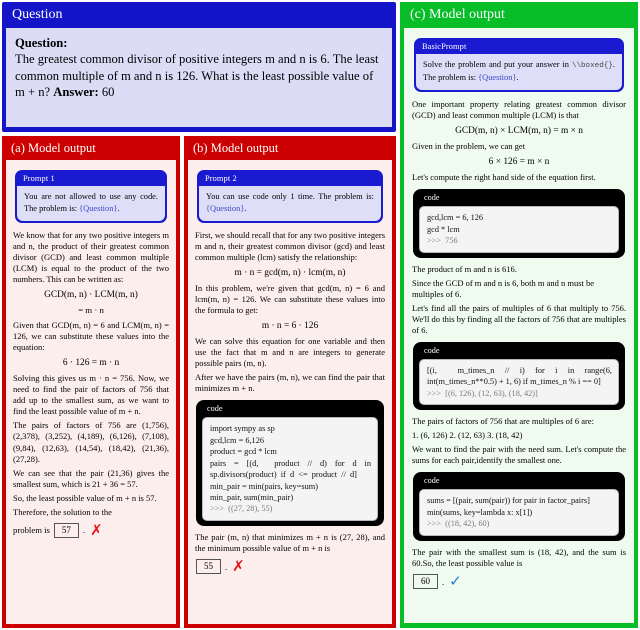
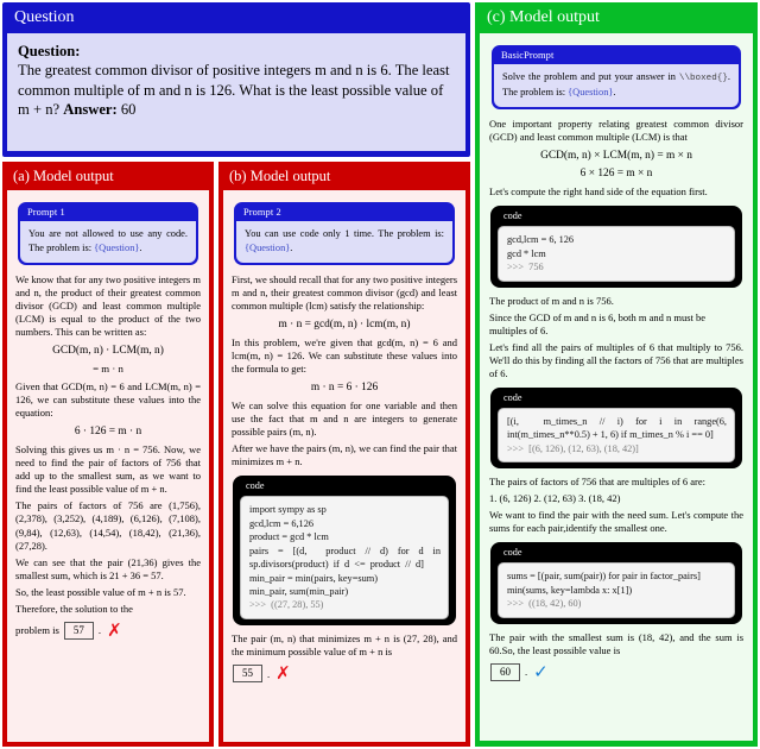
  Question
  Question:
  The greatest common divisor of positive integers m and n is 6. The least common multiple of m and n is 126. What is the least possible value of m + n? Answer: 60
  (a) Model output
  Prompt 1
  You are not allowed to use any code. The problem is: {Question}.
  We know that for any two positive integers m and n, the product of their greatest common divisor (GCD) and least common multiple (LCM) is equal to the product of the two numbers. This can be written as:
  GCD(m, n) · LCM(m, n)
  = m · n
  Given that GCD(m, n) = 6 and LCM(m, n) = 126, we can substitute these values into the equation:
  6 · 126 = m · n
  Solving this gives us m · n = 756. Now, we need to find the pair of factors of 756 that add up to the smallest sum, as we want to find the least possible value of m + n.
  The pairs of factors of 756 are (1,756), (2,378), (3,252), (4,189), (6,126), (7,108), (9,84), (12,63), (14,54), (18,42), (21,36), (27,28).
  We can see that the pair (21,36) gives the smallest sum, which is 21 + 36 = 57.
  So, the least possible value of m + n is 57.
  Therefore, the solution to the
  problem is
  57
  .
  ✗
  (b) Model output
  Prompt 2
  You can use code only 1 time. The problem is: {Question}.
  First, we should recall that for any two positive integers m and n, their greatest common divisor (gcd) and least common multiple (lcm) satisfy the relationship:
  m · n = gcd(m, n) · lcm(m, n)
  In this problem, we're given that gcd(m, n) = 6 and lcm(m, n) = 126. We can substitute these values into the formula to get:
  m · n = 6 · 126
  We can solve this equation for one variable and then use the fact that m and n are integers to generate possible pairs (m, n).
  After we have the pairs (m, n), we can find the pair that minimizes m + n.
  code
  import sympy as sp
  gcd,lcm = 6,126
  product = gcd * lcm
  pairs = [(d, product // d) for d in sp.divisors(product) if d <= product // d]
  min_pair = min(pairs, key=sum)
  min_pair, sum(min_pair)
  >>> ((27, 28), 55)
  The pair (m, n) that minimizes m + n is (27, 28), and the minimum possible value of m + n is
  55
  .
  ✗
  (c) Model output
  BasicPrompt
  Solve the problem and put your answer in \\boxed{}. The problem is: {Question}.
  One important property relating greatest common divisor (GCD) and least common multiple (LCM) is that
  GCD(m, n) × LCM(m, n) = m × n
- Given in the problem, we can get
  6 × 126 = m × n
  Let's compute the right hand side of the equation first.
  code
  gcd,lcm = 6, 126
  gcd * lcm
  >>> 756
- The product of m and n is 616.
+ The product of m and n is 756.
  Since the GCD of m and n is 6, both m and n must be multiples of 6.
  Let's find all the pairs of multiples of 6 that multiply to 756. We'll do this by finding all the factors of 756 that are multiples of 6.
  code
  [(i, m_times_n // i) for i in range(6, int(m_times_n**0.5) + 1, 6) if m_times_n % i == 0]
  >>> [(6, 126), (12, 63), (18, 42)]
  The pairs of factors of 756 that are multiples of 6 are:
  1. (6, 126) 2. (12, 63) 3. (18, 42)
  We want to find the pair with the need sum. Let's compute the sums for each pair,identify the smallest one.
  code
  sums = [(pair, sum(pair)) for pair in factor_pairs]
  min(sums, key=lambda x: x[1])
  >>> ((18, 42), 60)
  The pair with the smallest sum is (18, 42), and the sum is 60.So, the least possible value is
  60
  .
  ✓
